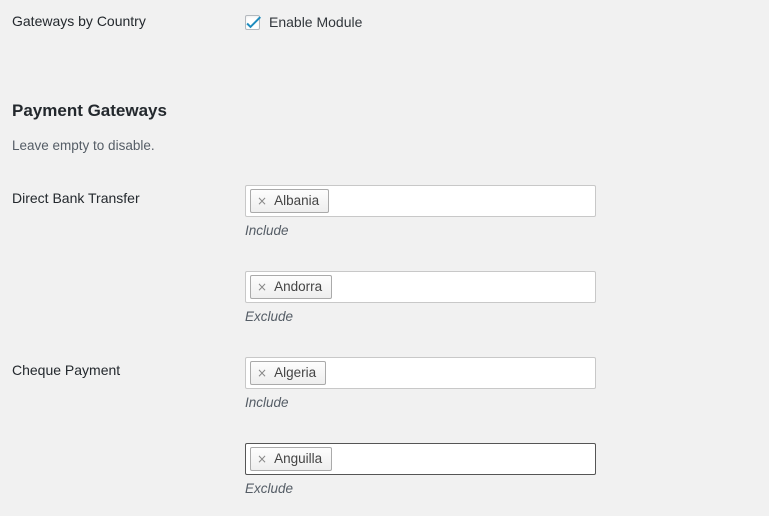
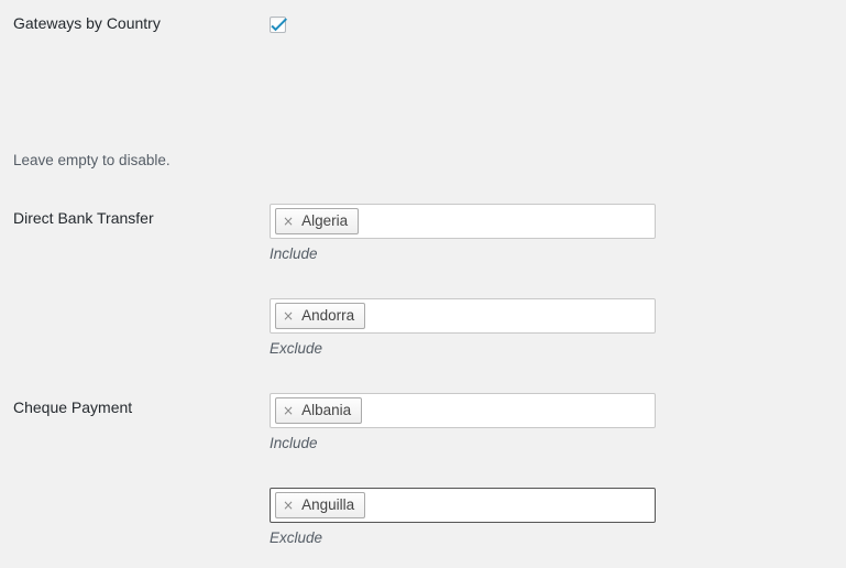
  Gateways by Country
- Enable Module
- Payment Gateways
  Leave empty to disable.
  Direct Bank Transfer
  ×
- Albania
+ Algeria
  Include
  ×
  Andorra
  Exclude
  Cheque Payment
  ×
- Algeria
+ Albania
  Include
  ×
  Anguilla
  Exclude
